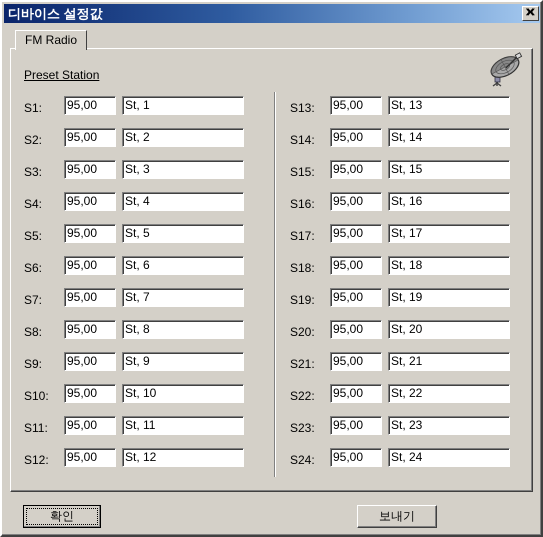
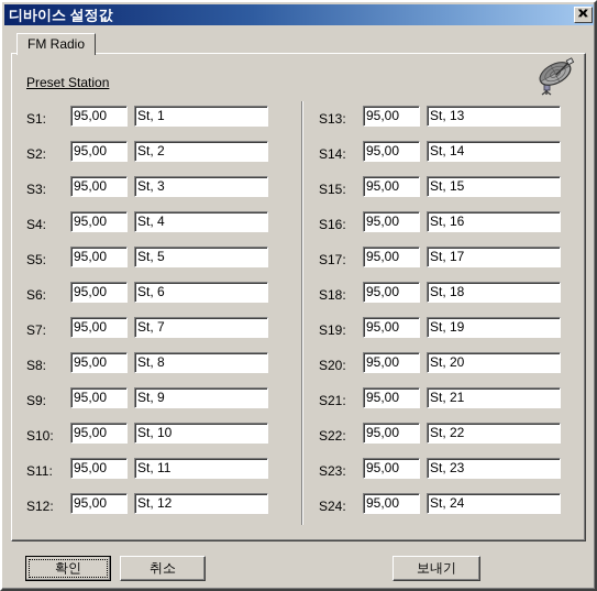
  디바이스 설정값
  FM Radio
  Preset Station
  S1:
  95,00
  St, 1
  S2:
  95,00
  St, 2
  S3:
  95,00
  St, 3
  S4:
  95,00
  St, 4
  S5:
  95,00
  St, 5
  S6:
  95,00
  St, 6
  S7:
  95,00
  St, 7
  S8:
  95,00
  St, 8
  S9:
  95,00
  St, 9
  S10:
  95,00
  St, 10
  S11:
  95,00
  St, 11
  S12:
  95,00
  St, 12
  S13:
  95,00
  St, 13
  S14:
  95,00
  St, 14
  S15:
  95,00
  St, 15
  S16:
  95,00
  St, 16
  S17:
  95,00
  St, 17
  S18:
  95,00
  St, 18
  S19:
  95,00
  St, 19
  S20:
  95,00
  St, 20
  S21:
  95,00
  St, 21
  S22:
  95,00
  St, 22
  S23:
  95,00
  St, 23
  S24:
  95,00
  St, 24
  확인
+ 취소
  보내기
